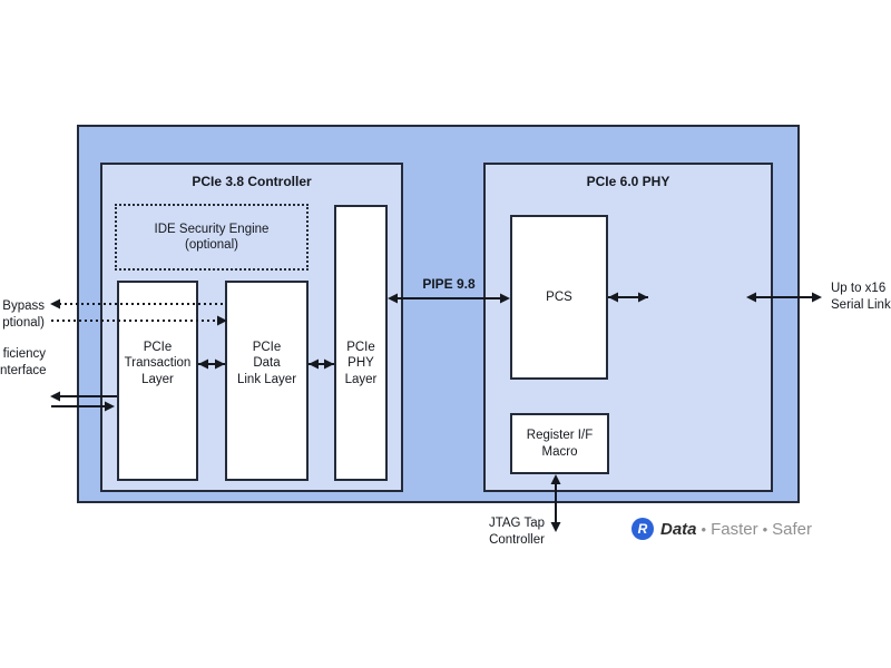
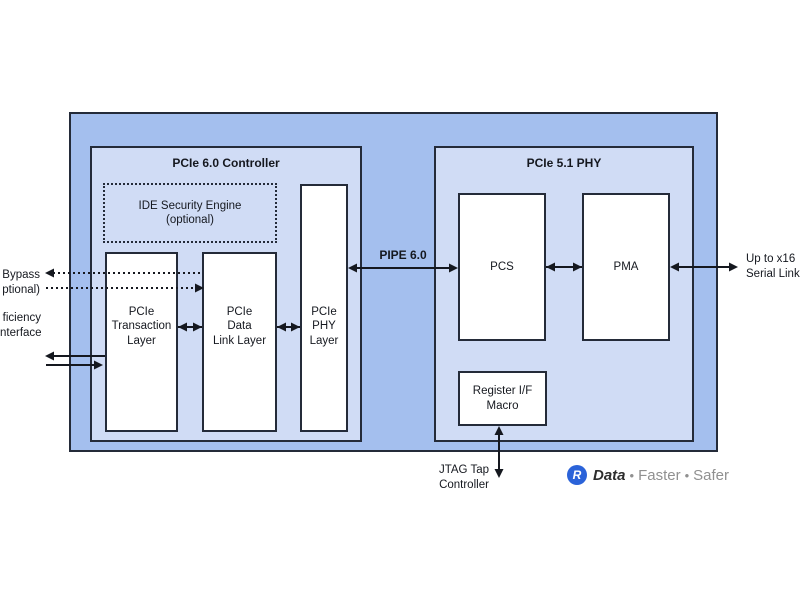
- PCIe 3.8 Controller
+ PCIe 6.0 Controller
  IDE Security Engine
  (optional)
  PCIe
  Transaction
  Layer
  PCIe
  Data
  Link Layer
  PCIe
  PHY
  Layer
- PCIe 6.0 PHY
+ PCIe 5.1 PHY
  PCS
+ PMA
  Register I/F
  Macro
- PIPE 9.8
+ PIPE 6.0
  Bypass
  ptional)
  ficiency
  nterface
  Up to x16
  Serial Link
  JTAG Tap
  Controller
  R
  Data
  •
  Faster
  •
  Safer
